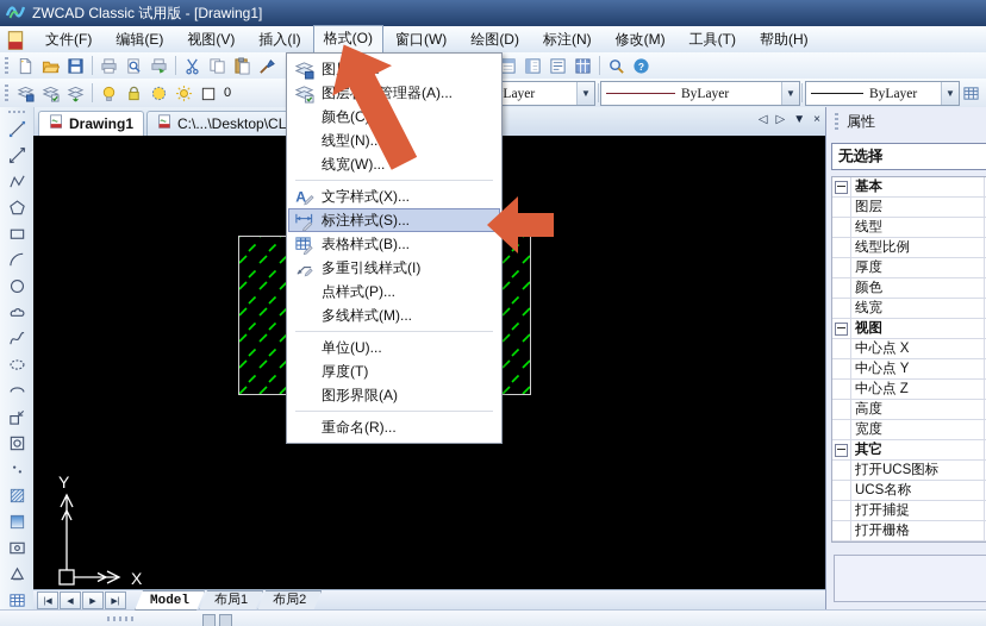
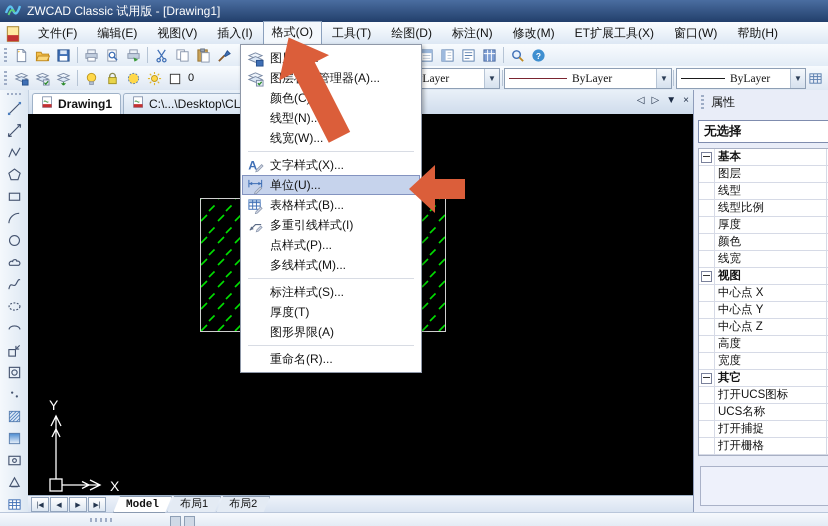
  ZWCAD Classic 试用版 - [Drawing1]
  文件(F)
  编辑(E)
  视图(V)
  插入(I)
  格式(O)
- 窗口(W)
+ 工具(T)
  绘图(D)
  标注(N)
  修改(M)
+ ET扩展工具(X)
- 工具(T)
+ 窗口(W)
  帮助(H)
  ?
  0
  Layer
  ▼
  ByLayer
  ▼
  ByLayer
  ▼
  Drawing1
  C:\...\Desktop\CL
  ◁
  ▷
  ▼
  ×
  Y
  X
  Model
  布局1
  布局2
  属性
  无选择
  基本
  图层
  线型
  线型比例
  厚度
  颜色
  线宽
  视图
  中心点 X
  中心点 Y
  中心点 Z
  高度
  宽度
  其它
  打开UCS图标
  UCS名称
  打开捕捉
  打开栅格
  图层管理器(A)...
  线型(N)..
  线宽(W)...
  A
  文字样式(X)...
- 标注样式(S)...
+ 单位(U)...
  表格样式(B)...
  多重引线样式(I)
  点样式(P)...
  多线样式(M)...
- 单位(U)...
+ 标注样式(S)...
  厚度(T)
  图形界限(A)
  重命名(R)...
